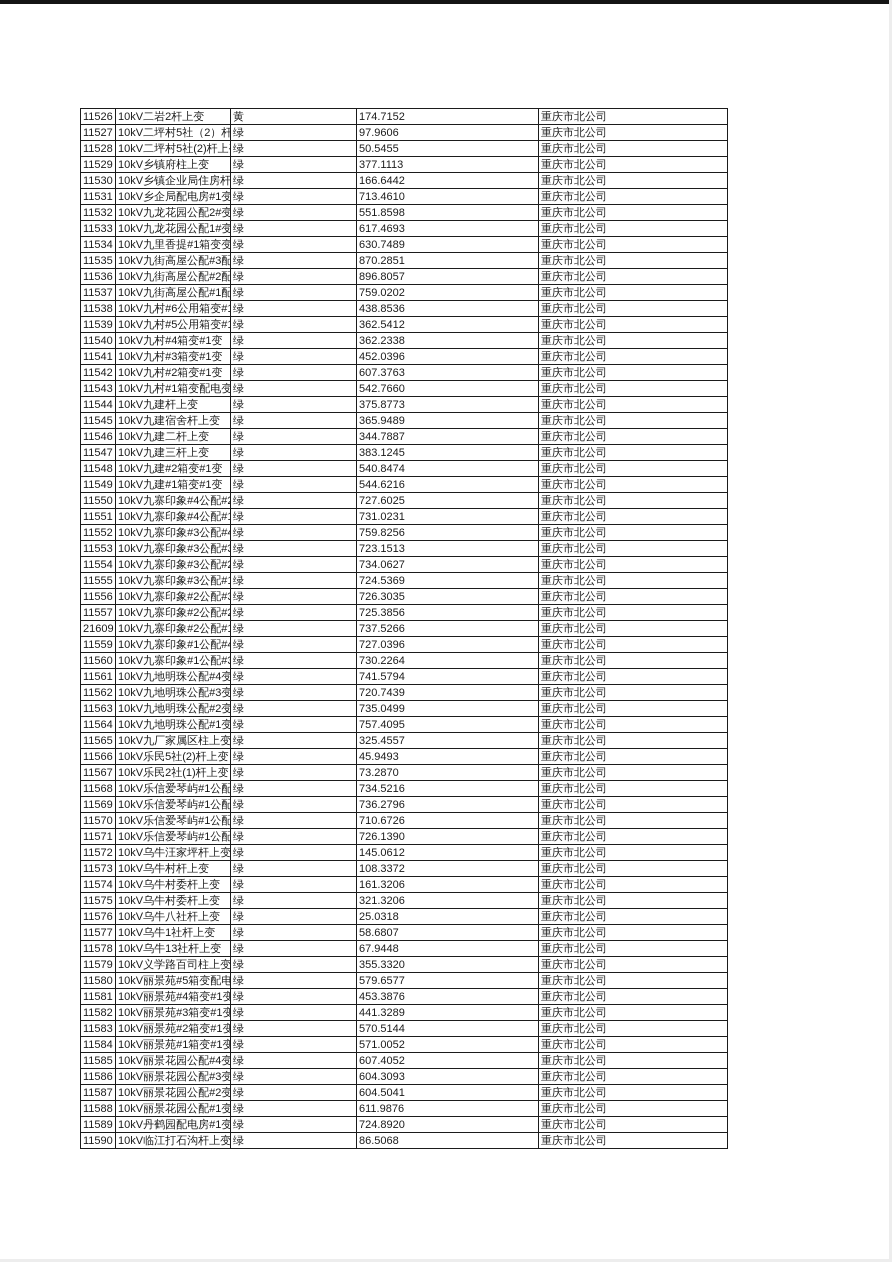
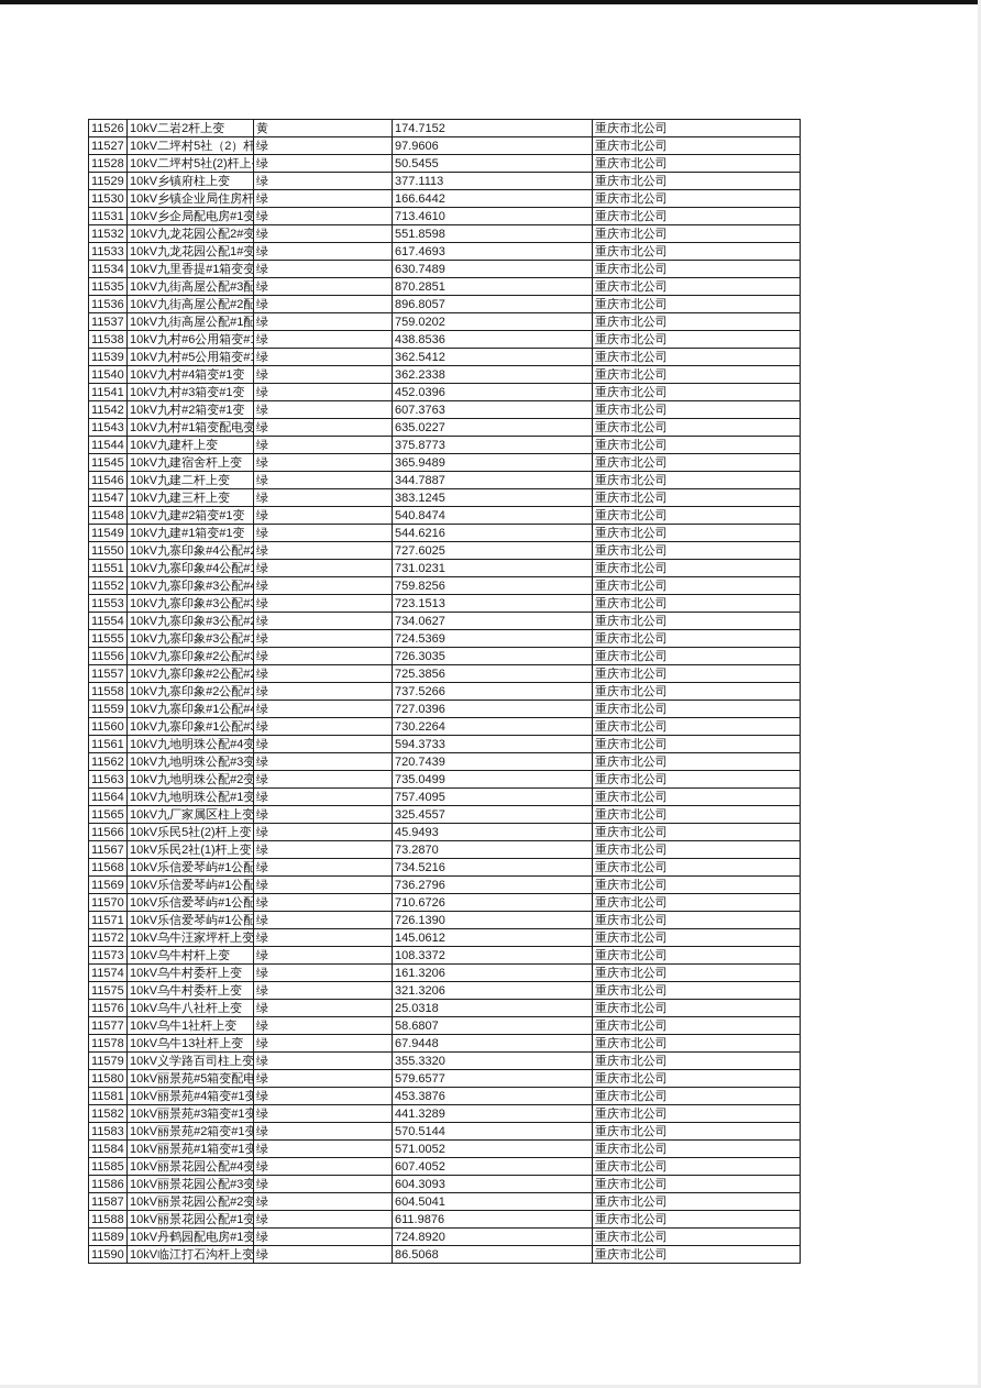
  11526	10kV二岩2杆上变	黄	174.7152	重庆市北公司
  11527	10kV二坪村5社（2）杆	绿	97.9606	重庆市北公司
  11528	10kV二坪村5社(2)杆上	绿	50.5455	重庆市北公司
  11529	10kV乡镇府柱上变	绿	377.1113	重庆市北公司
  11530	10kV乡镇企业局住房杆	绿	166.6442	重庆市北公司
  11531	10kV乡企局配电房#1变	绿	713.4610	重庆市北公司
  11532	10kV九龙花园公配2#变	绿	551.8598	重庆市北公司
  11533	10kV九龙花园公配1#变	绿	617.4693	重庆市北公司
  11534	10kV九里香提#1箱变变	绿	630.7489	重庆市北公司
  11535	10kV九街高屋公配#3配	绿	870.2851	重庆市北公司
  11536	10kV九街高屋公配#2配	绿	896.8057	重庆市北公司
  11537	10kV九街高屋公配#1配	绿	759.0202	重庆市北公司
  11538	10kV九村#6公用箱变#1	绿	438.8536	重庆市北公司
  11539	10kV九村#5公用箱变#1	绿	362.5412	重庆市北公司
  11540	10kV九村#4箱变#1变	绿	362.2338	重庆市北公司
  11541	10kV九村#3箱变#1变	绿	452.0396	重庆市北公司
  11542	10kV九村#2箱变#1变	绿	607.3763	重庆市北公司
- 11543	10kV九村#1箱变配电变	绿	542.7660	重庆市北公司
+ 11543	10kV九村#1箱变配电变	绿	635.0227	重庆市北公司
  11544	10kV九建杆上变	绿	375.8773	重庆市北公司
  11545	10kV九建宿舍杆上变	绿	365.9489	重庆市北公司
  11546	10kV九建二杆上变	绿	344.7887	重庆市北公司
  11547	10kV九建三杆上变	绿	383.1245	重庆市北公司
  11548	10kV九建#2箱变#1变	绿	540.8474	重庆市北公司
  11549	10kV九建#1箱变#1变	绿	544.6216	重庆市北公司
  11550	10kV九寨印象#4公配#2	绿	727.6025	重庆市北公司
  11551	10kV九寨印象#4公配#1	绿	731.0231	重庆市北公司
  11552	10kV九寨印象#3公配#4	绿	759.8256	重庆市北公司
  11553	10kV九寨印象#3公配#3	绿	723.1513	重庆市北公司
  11554	10kV九寨印象#3公配#2	绿	734.0627	重庆市北公司
  11555	10kV九寨印象#3公配#1	绿	724.5369	重庆市北公司
  11556	10kV九寨印象#2公配#3	绿	726.3035	重庆市北公司
  11557	10kV九寨印象#2公配#2	绿	725.3856	重庆市北公司
- 21609	10kV九寨印象#2公配#1	绿	737.5266	重庆市北公司
+ 11558	10kV九寨印象#2公配#1	绿	737.5266	重庆市北公司
  11559	10kV九寨印象#1公配#4	绿	727.0396	重庆市北公司
  11560	10kV九寨印象#1公配#3	绿	730.2264	重庆市北公司
- 11561	10kV九地明珠公配#4变	绿	741.5794	重庆市北公司
+ 11561	10kV九地明珠公配#4变	绿	594.3733	重庆市北公司
  11562	10kV九地明珠公配#3变	绿	720.7439	重庆市北公司
  11563	10kV九地明珠公配#2变	绿	735.0499	重庆市北公司
  11564	10kV九地明珠公配#1变	绿	757.4095	重庆市北公司
  11565	10kV九厂家属区柱上变	绿	325.4557	重庆市北公司
  11566	10kV乐民5社(2)杆上变	绿	45.9493	重庆市北公司
  11567	10kV乐民2社(1)杆上变	绿	73.2870	重庆市北公司
  11568	10kV乐信爱琴屿#1公配	绿	734.5216	重庆市北公司
  11569	10kV乐信爱琴屿#1公配	绿	736.2796	重庆市北公司
  11570	10kV乐信爱琴屿#1公配	绿	710.6726	重庆市北公司
  11571	10kV乐信爱琴屿#1公配	绿	726.1390	重庆市北公司
  11572	10kV乌牛汪家坪杆上变	绿	145.0612	重庆市北公司
  11573	10kV乌牛村杆上变	绿	108.3372	重庆市北公司
  11574	10kV乌牛村委杆上变	绿	161.3206	重庆市北公司
  11575	10kV乌牛村委杆上变	绿	321.3206	重庆市北公司
  11576	10kV乌牛八社杆上变	绿	25.0318	重庆市北公司
  11577	10kV乌牛1社杆上变	绿	58.6807	重庆市北公司
  11578	10kV乌牛13社杆上变	绿	67.9448	重庆市北公司
  11579	10kV义学路百司柱上变	绿	355.3320	重庆市北公司
  11580	10kV丽景苑#5箱变配电	绿	579.6577	重庆市北公司
  11581	10kV丽景苑#4箱变#1变	绿	453.3876	重庆市北公司
  11582	10kV丽景苑#3箱变#1变	绿	441.3289	重庆市北公司
  11583	10kV丽景苑#2箱变#1变	绿	570.5144	重庆市北公司
  11584	10kV丽景苑#1箱变#1变	绿	571.0052	重庆市北公司
  11585	10kV丽景花园公配#4变	绿	607.4052	重庆市北公司
  11586	10kV丽景花园公配#3变	绿	604.3093	重庆市北公司
  11587	10kV丽景花园公配#2变	绿	604.5041	重庆市北公司
  11588	10kV丽景花园公配#1变	绿	611.9876	重庆市北公司
  11589	10kV丹鹤园配电房#1变	绿	724.8920	重庆市北公司
  11590	10kV临江打石沟杆上变	绿	86.5068	重庆市北公司
